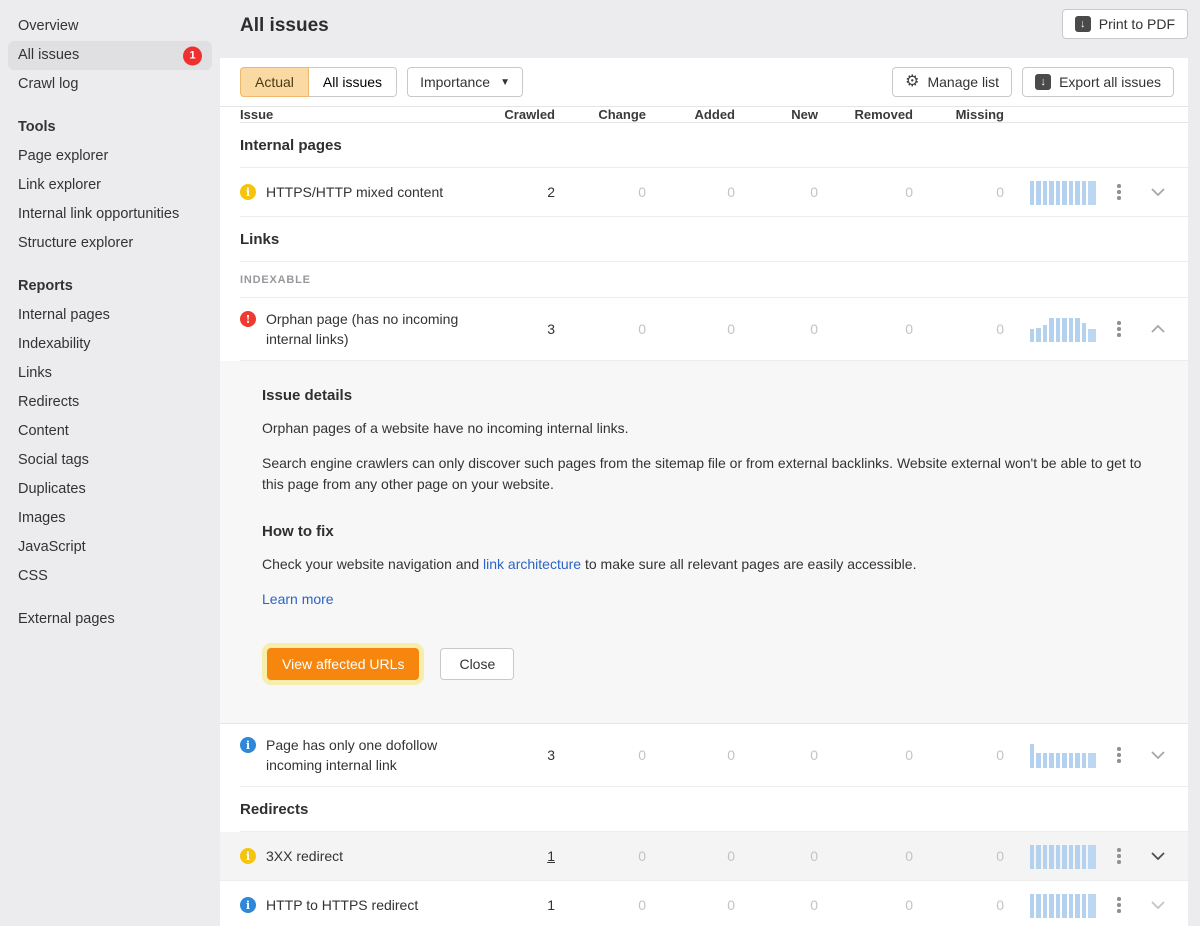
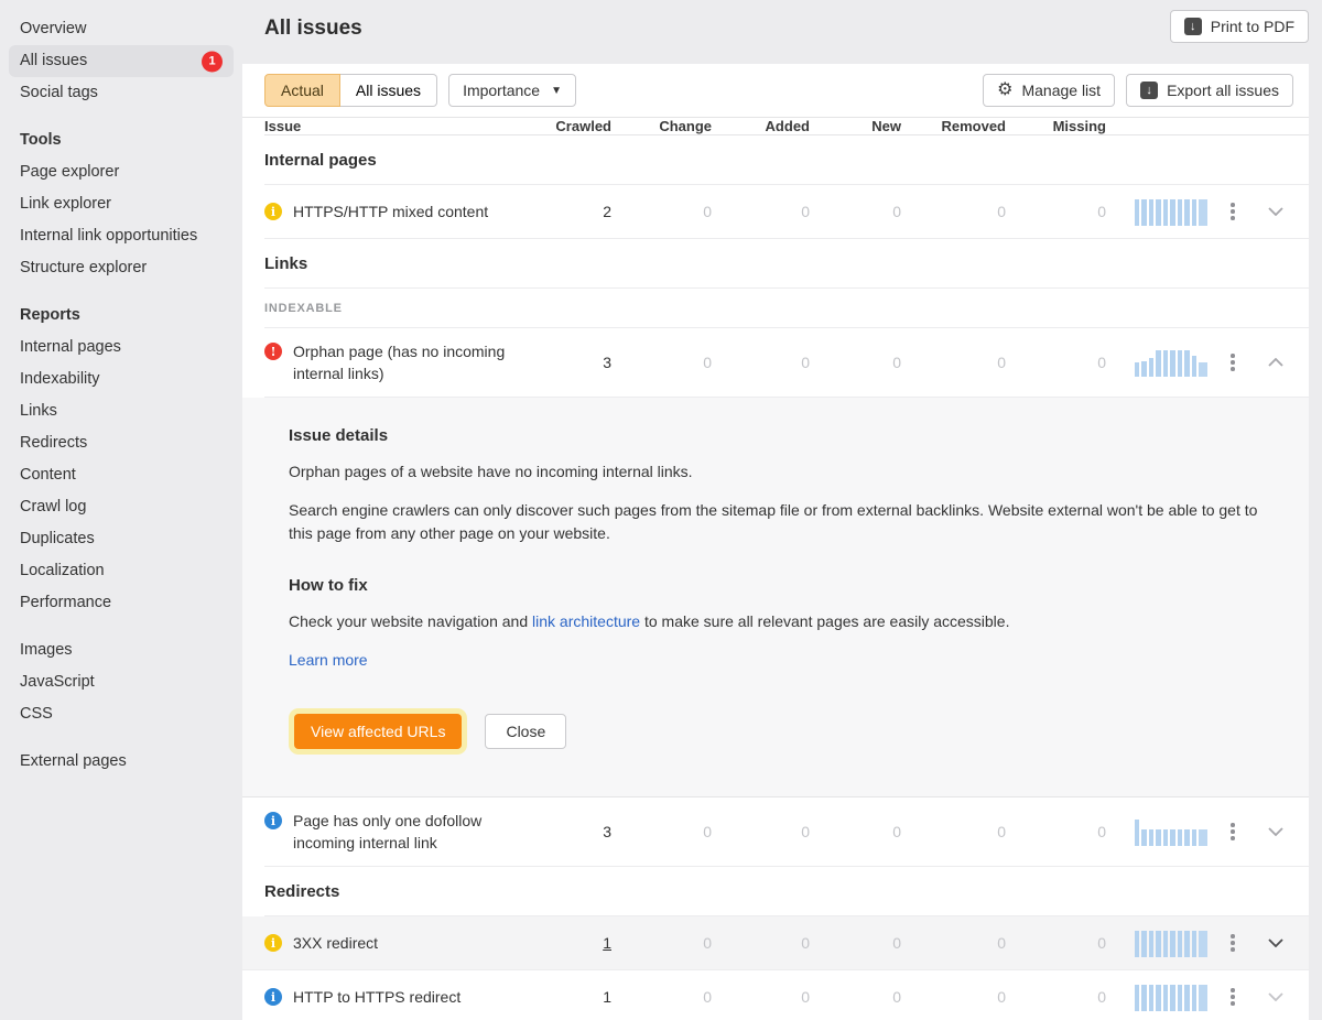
  Overview
  All issues
  1
- Crawl log
+ Social tags
  Tools
  Page explorer
  Link explorer
  Internal link opportunities
  Structure explorer
  Reports
  Internal pages
  Indexability
  Links
  Redirects
  Content
- Social tags
+ Crawl log
  Duplicates
+ Localization
+ Performance
  Images
  JavaScript
  CSS
  External pages
  All issues
  Print to PDF
  Actual
  All issues
  Importance
  Manage list
  Export all issues
  Issue
  Crawled
  Change
  Added
  New
  Removed
  Missing
  Internal pages
  i
  HTTPS/HTTP mixed content
  2
  0
  0
  0
  0
  0
  Links
  INDEXABLE
  !
  Orphan page (has no incoming internal links)
  3
  0
  0
  0
  0
  0
  Issue details
  Orphan pages of a website have no incoming internal links.
  Search engine crawlers can only discover such pages from the sitemap file or from external backlinks. Website external won't be able to get to this page from any other page on your website.
  How to fix
  Check your website navigation and link architecture to make sure all relevant pages are easily accessible.
  Learn more
  View affected URLs
  Close
  i
  Page has only one dofollow incoming internal link
  3
  0
  0
  0
  0
  0
  Redirects
  i
  3XX redirect
  1
  0
  0
  0
  0
  0
  i
  HTTP to HTTPS redirect
  1
  0
  0
  0
  0
  0
